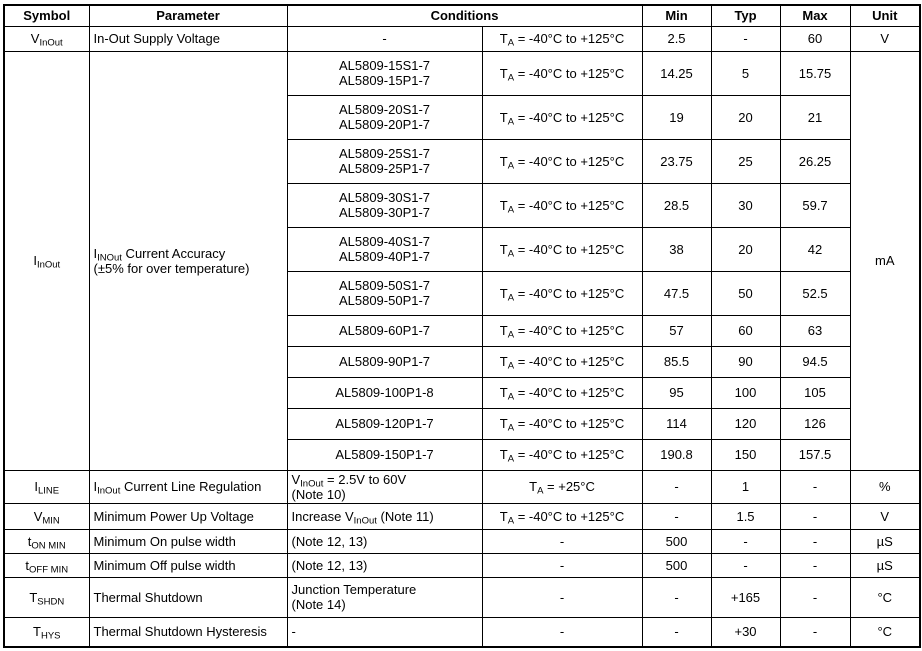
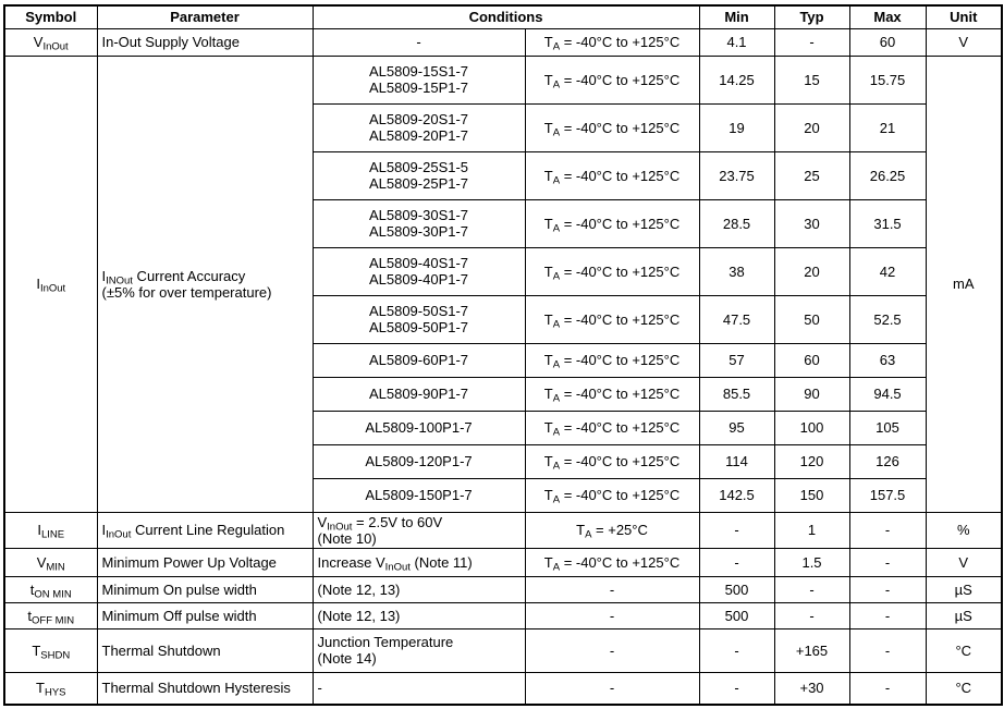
  Symbol	Parameter	Conditions	Min	Typ	Max	Unit
- VInOut	In-Out Supply Voltage	-	TA = -40°C to +125°C	2.5	-	60	V
+ VInOut	In-Out Supply Voltage	-	TA = -40°C to +125°C	4.1	-	60	V
- IInOut	IINOut Current Accuracy (±5% for over temperature)	AL5809-15S1-7AL5809-15P1-7	TA = -40°C to +125°C	14.25	5	15.75	mA
+ IInOut	IINOut Current Accuracy (±5% for over temperature)	AL5809-15S1-7AL5809-15P1-7	TA = -40°C to +125°C	14.25	15	15.75	mA
  AL5809-20S1-7AL5809-20P1-7	TA = -40°C to +125°C	19	20	21
- AL5809-25S1-7AL5809-25P1-7	TA = -40°C to +125°C	23.75	25	26.25
+ AL5809-25S1-5AL5809-25P1-7	TA = -40°C to +125°C	23.75	25	26.25
- AL5809-30S1-7AL5809-30P1-7	TA = -40°C to +125°C	28.5	30	59.7
+ AL5809-30S1-7AL5809-30P1-7	TA = -40°C to +125°C	28.5	30	31.5
  AL5809-40S1-7AL5809-40P1-7	TA = -40°C to +125°C	38	20	42
  AL5809-50S1-7AL5809-50P1-7	TA = -40°C to +125°C	47.5	50	52.5
  AL5809-60P1-7	TA = -40°C to +125°C	57	60	63
  AL5809-90P1-7	TA = -40°C to +125°C	85.5	90	94.5
- AL5809-100P1-8	TA = -40°C to +125°C	95	100	105
+ AL5809-100P1-7	TA = -40°C to +125°C	95	100	105
  AL5809-120P1-7	TA = -40°C to +125°C	114	120	126
- AL5809-150P1-7	TA = -40°C to +125°C	190.8	150	157.5
+ AL5809-150P1-7	TA = -40°C to +125°C	142.5	150	157.5
  ILINE	IInOut Current Line Regulation	VInOut = 2.5V to 60V (Note 10)	TA = +25°C	-	1	-	%
  VMIN	Minimum Power Up Voltage	Increase VInOut (Note 11)	TA = -40°C to +125°C	-	1.5	-	V
  tON MIN	Minimum On pulse width	(Note 12, 13)	-	500	-	-	µS
  tOFF MIN	Minimum Off pulse width	(Note 12, 13)	-	500	-	-	µS
  TSHDN	Thermal Shutdown	Junction Temperature (Note 14)	-	-	+165	-	°C
  THYS	Thermal Shutdown Hysteresis	-	-	-	+30	-	°C
